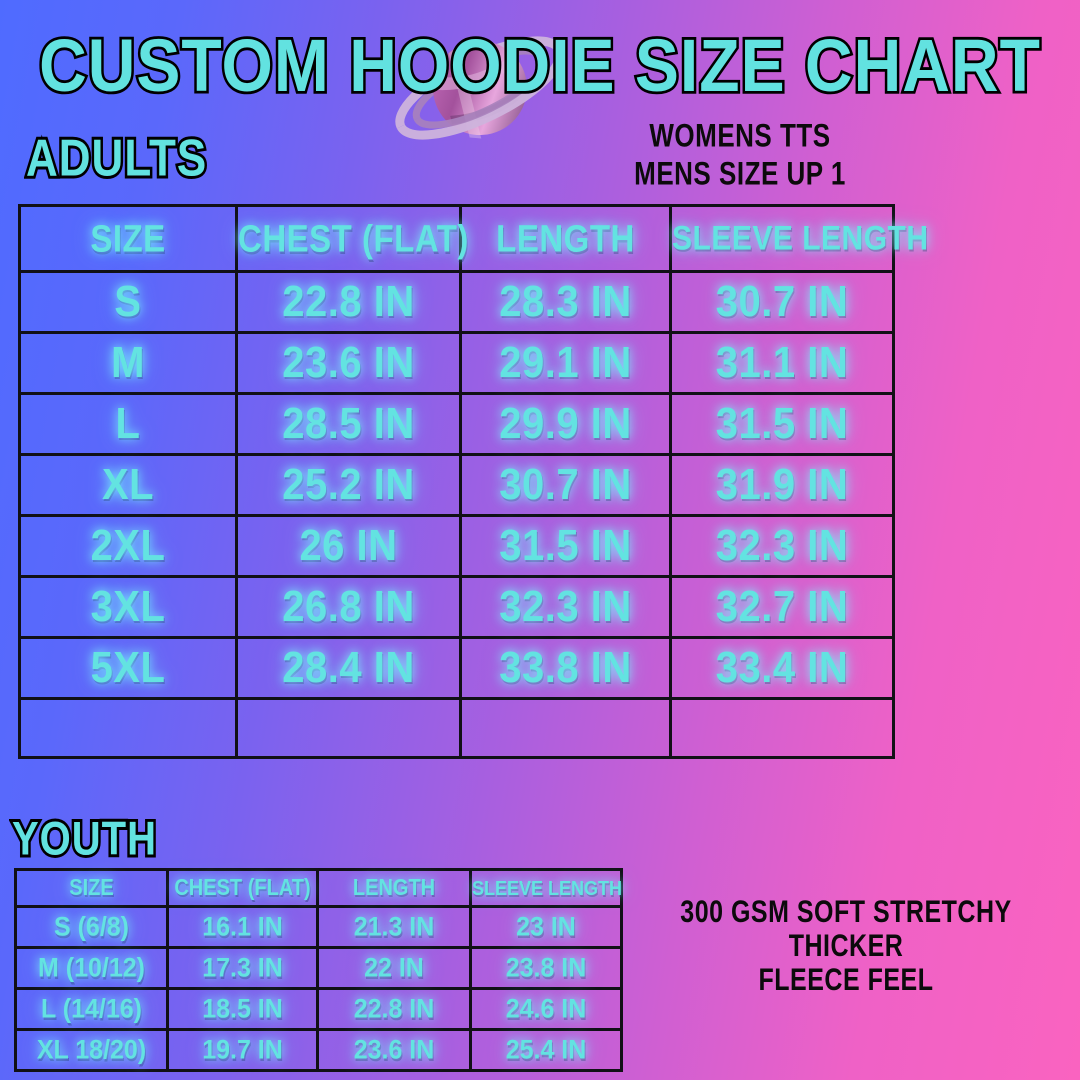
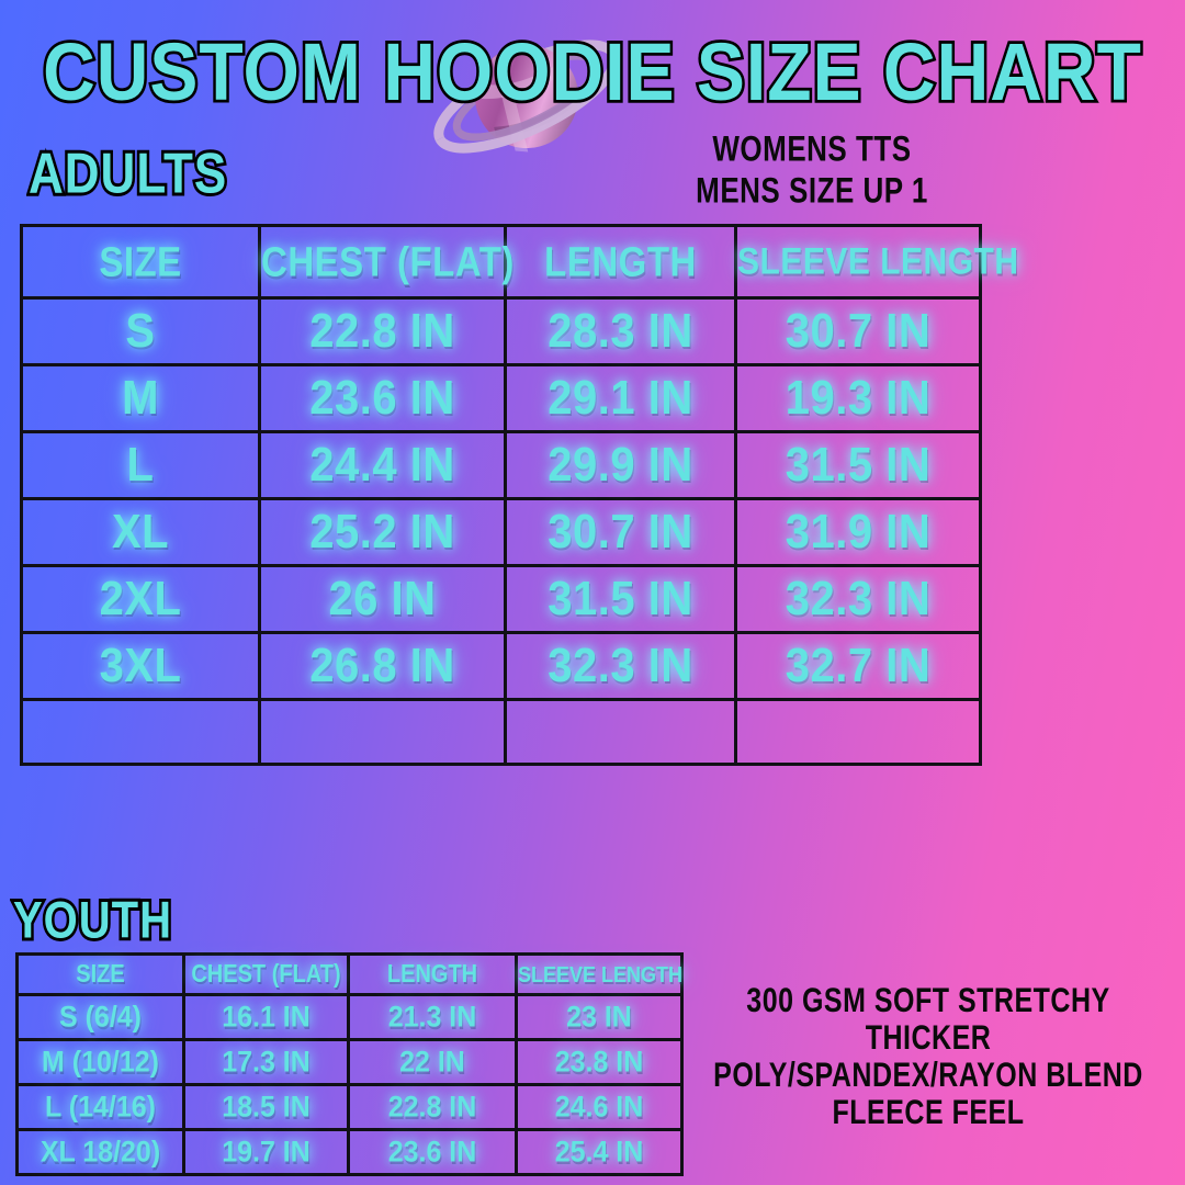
  CUSTOM HOODIE SIZE CHART
  ADULTS
  YOUTH
  WOMENS TTS
  MENS SIZE UP 1
  300 GSM SOFT STRETCHY
  THICKER
+ POLY/SPANDEX/RAYON BLEND
  FLEECE FEEL
  SIZE	CHEST (FLAT)	LENGTH	SLEEVE LENGTH
  S	22.8 IN	28.3 IN	30.7 IN
- M	23.6 IN	29.1 IN	31.1 IN
+ M	23.6 IN	29.1 IN	19.3 IN
- L	28.5 IN	29.9 IN	31.5 IN
+ L	24.4 IN	29.9 IN	31.5 IN
  XL	25.2 IN	30.7 IN	31.9 IN
  2XL	26 IN	31.5 IN	32.3 IN
  3XL	26.8 IN	32.3 IN	32.7 IN
- 5XL	28.4 IN	33.8 IN	33.4 IN
  SIZE	CHEST (FLAT)	LENGTH	SLEEVE LENGTH
- S (6/8)	16.1 IN	21.3 IN	23 IN
+ S (6/4)	16.1 IN	21.3 IN	23 IN
  M (10/12)	17.3 IN	22 IN	23.8 IN
  L (14/16)	18.5 IN	22.8 IN	24.6 IN
  XL 18/20)	19.7 IN	23.6 IN	25.4 IN
